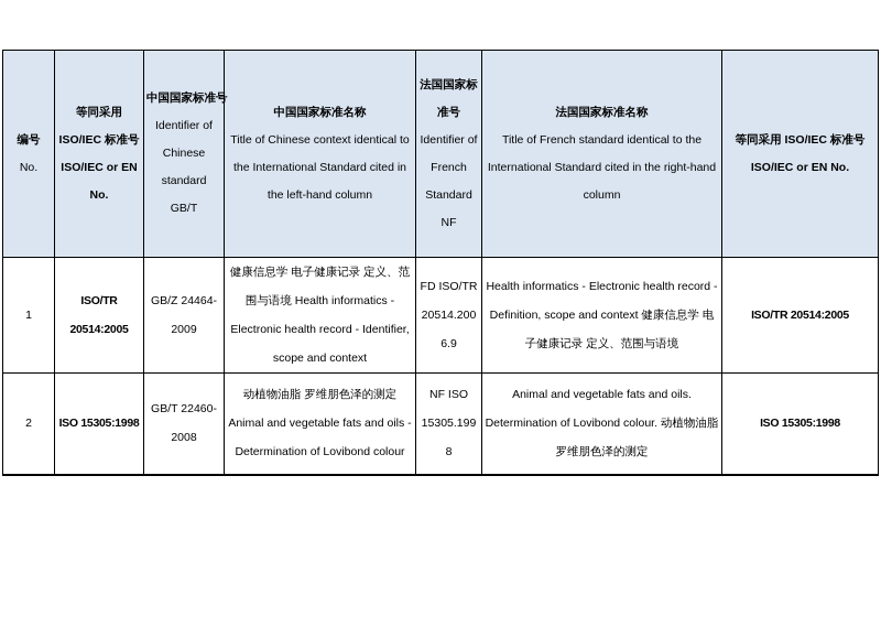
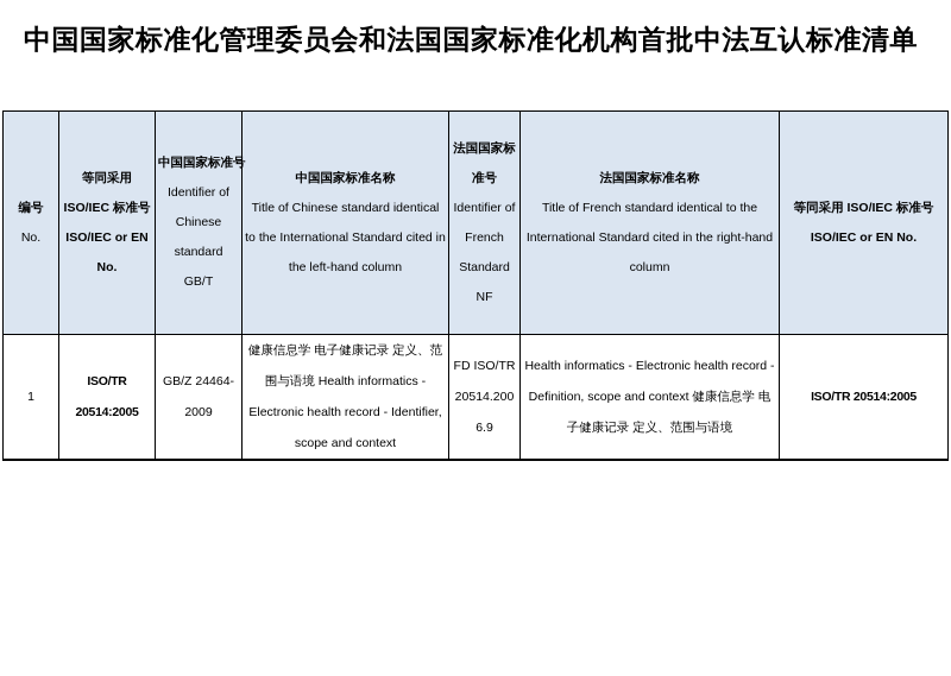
+ 中国国家标准化管理委员会和法国国家标准化机构首批中法互认标准清单
- 编号 No.	等同采用 ISO/IEC 标准号 ISO/IEC or EN No.	中国国家标准号 Identifier of Chinese standard GB/T	中国国家标准名称 Title of Chinese context identical to the International Standard cited in the left-hand column	法国国家标准号 Identifier of French Standard NF	法国国家标准名称 Title of French standard identical to the International Standard cited in the right-hand column	等同采用 ISO/IEC 标准号 ISO/IEC or EN No.
+ 编号 No.	等同采用 ISO/IEC 标准号 ISO/IEC or EN No.	中国国家标准号 Identifier of Chinese standard GB/T	中国国家标准名称 Title of Chinese standard identical to the International Standard cited in the left-hand column	法国国家标准号 Identifier of French Standard NF	法国国家标准名称 Title of French standard identical to the International Standard cited in the right-hand column	等同采用 ISO/IEC 标准号 ISO/IEC or EN No.
  1	ISO/TR 20514:2005	GB/Z 24464-2009	健康信息学 电子健康记录 定义、范围与语境 Health informatics - Electronic health record - Identifier, scope and context	FD ISO/TR 20514.2006.9	Health informatics - Electronic health record - Definition, scope and context 健康信息学 电子健康记录 定义、范围与语境	ISO/TR 20514:2005
- 2	ISO 15305:1998	GB/T 22460-2008	动植物油脂 罗维朋色泽的测定 Animal and vegetable fats and oils - Determination of Lovibond colour	NF ISO 15305.1998	Animal and vegetable fats and oils. Determination of Lovibond colour. 动植物油脂 罗维朋色泽的测定	ISO 15305:1998
